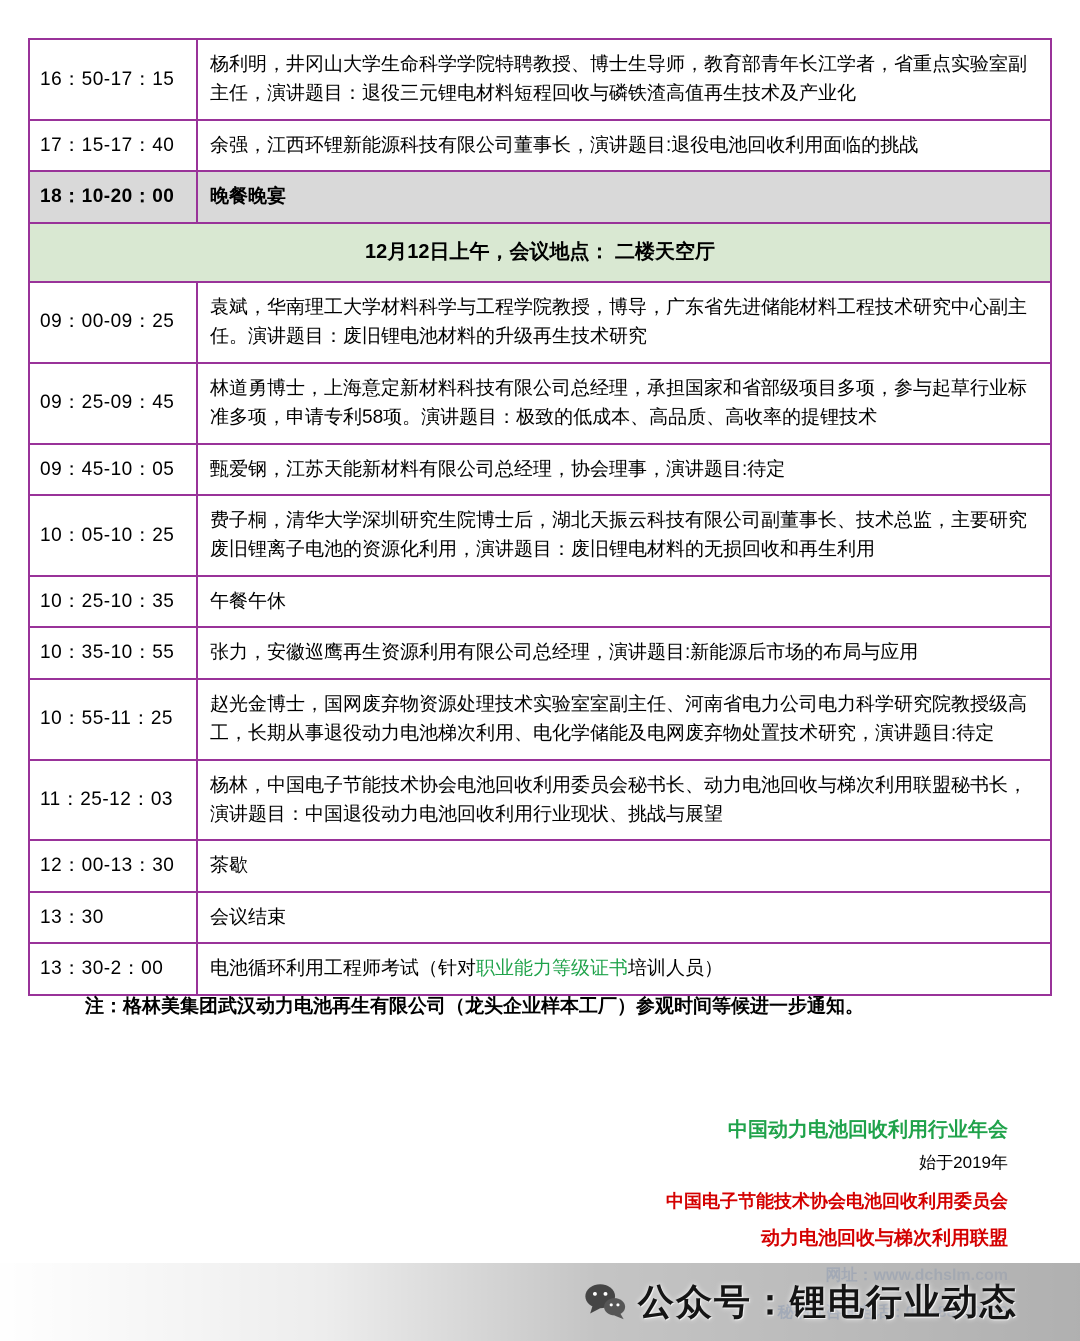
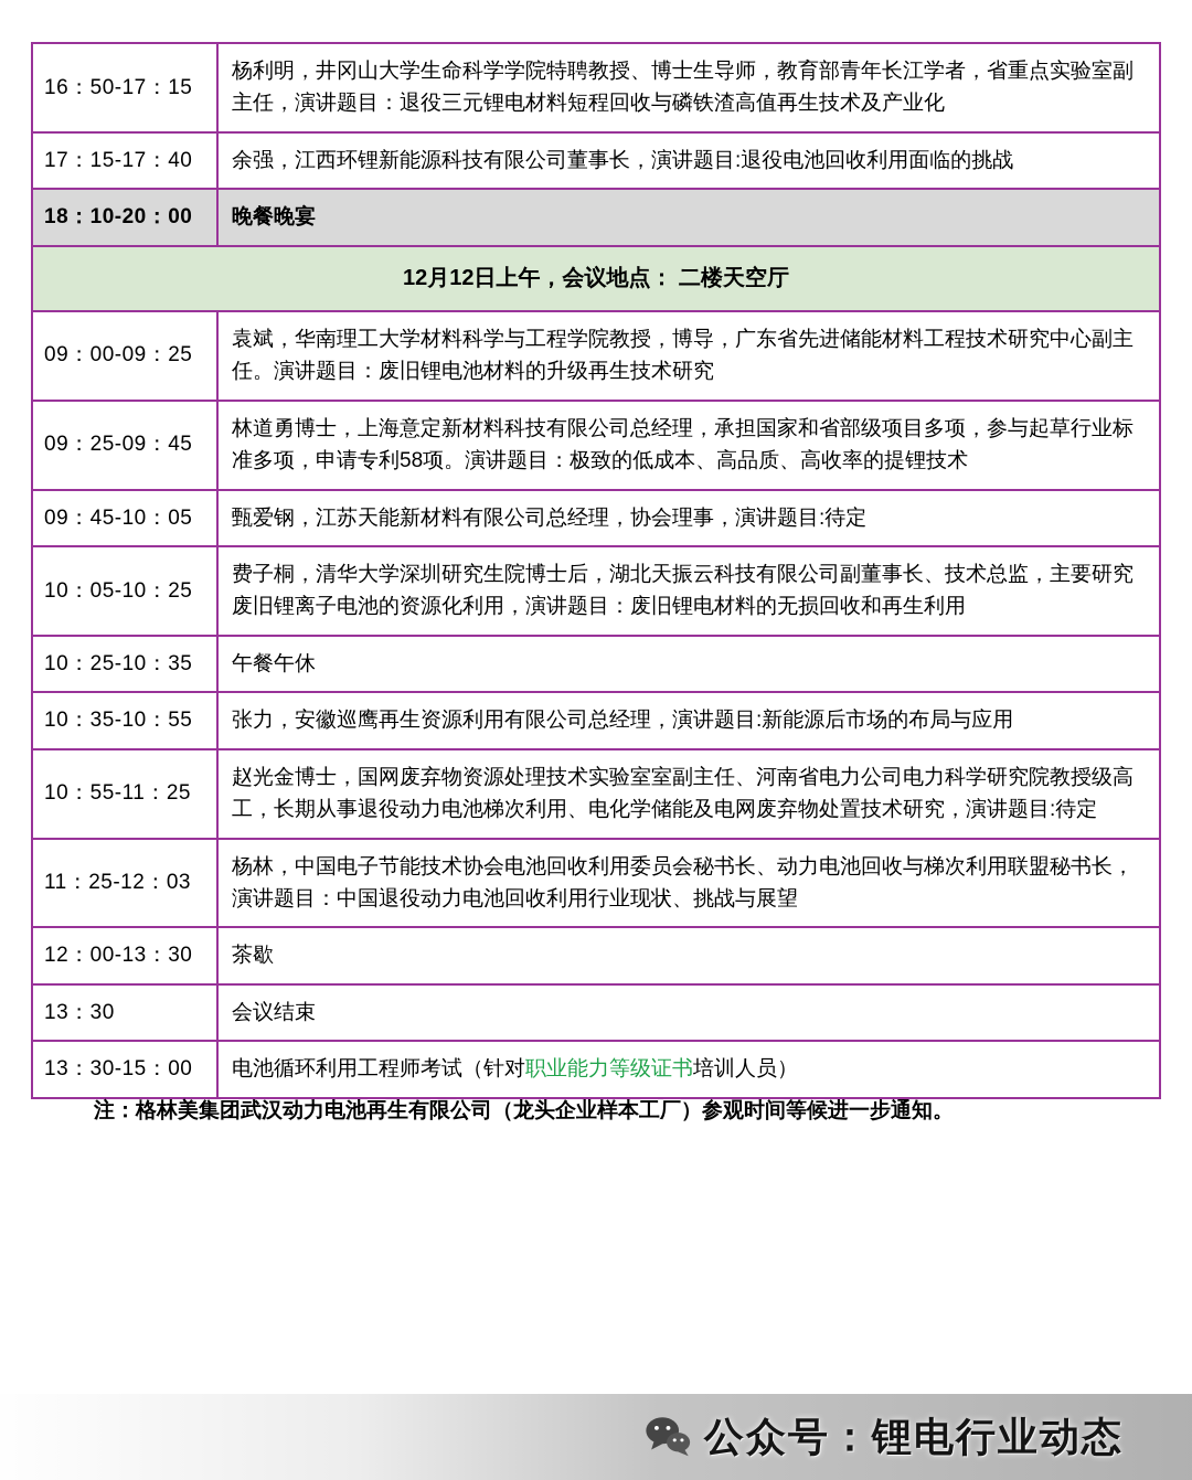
  16：50-17：15	杨利明，井冈山大学生命科学学院特聘教授、博士生导师，教育部青年长江学者，省重点实验室副主任，演讲题目：退役三元锂电材料短程回收与磷铁渣高值再生技术及产业化
  17：15-17：40	余强，江西环锂新能源科技有限公司董事长，演讲题目:退役电池回收利用面临的挑战
  18：10-20：00	晚餐晚宴
  12月12日上午，会议地点： 二楼天空厅
  09：00-09：25	袁斌，华南理工大学材料科学与工程学院教授，博导，广东省先进储能材料工程技术研究中心副主任。演讲题目：废旧锂电池材料的升级再生技术研究
  09：25-09：45	林道勇博士，上海意定新材料科技有限公司总经理，承担国家和省部级项目多项，参与起草行业标准多项，申请专利58项。演讲题目：极致的低成本、高品质、高收率的提锂技术
  09：45-10：05	甄爱钢，江苏天能新材料有限公司总经理，协会理事，演讲题目:待定
  10：05-10：25	费子桐，清华大学深圳研究生院博士后，湖北天振云科技有限公司副董事长、技术总监，主要研究废旧锂离子电池的资源化利用，演讲题目：废旧锂电材料的无损回收和再生利用
  10：25-10：35	午餐午休
  10：35-10：55	张力，安徽巡鹰再生资源利用有限公司总经理，演讲题目:新能源后市场的布局与应用
  10：55-11：25	赵光金博士，国网废弃物资源处理技术实验室室副主任、河南省电力公司电力科学研究院教授级高工，长期从事退役动力电池梯次利用、电化学储能及电网废弃物处置技术研究，演讲题目:待定
  11：25-12：03	杨林，中国电子节能技术协会电池回收利用委员会秘书长、动力电池回收与梯次利用联盟秘书长，演讲题目：中国退役动力电池回收利用行业现状、挑战与展望
  12：00-13：30	茶歇
  13：30	会议结束
- 13：30-2：00	电池循环利用工程师考试（针对职业能力等级证书培训人员）
+ 13：30-15：00	电池循环利用工程师考试（针对职业能力等级证书培训人员）
  注：格林美集团武汉动力电池再生有限公司（龙头企业样本工厂）参观时间等候进一步通知。
- 中国动力电池回收利用行业年会
- 始于2019年
- 中国电子节能技术协会电池回收利用委员会
- 动力电池回收与梯次利用联盟
  公众号：锂电行业动态
